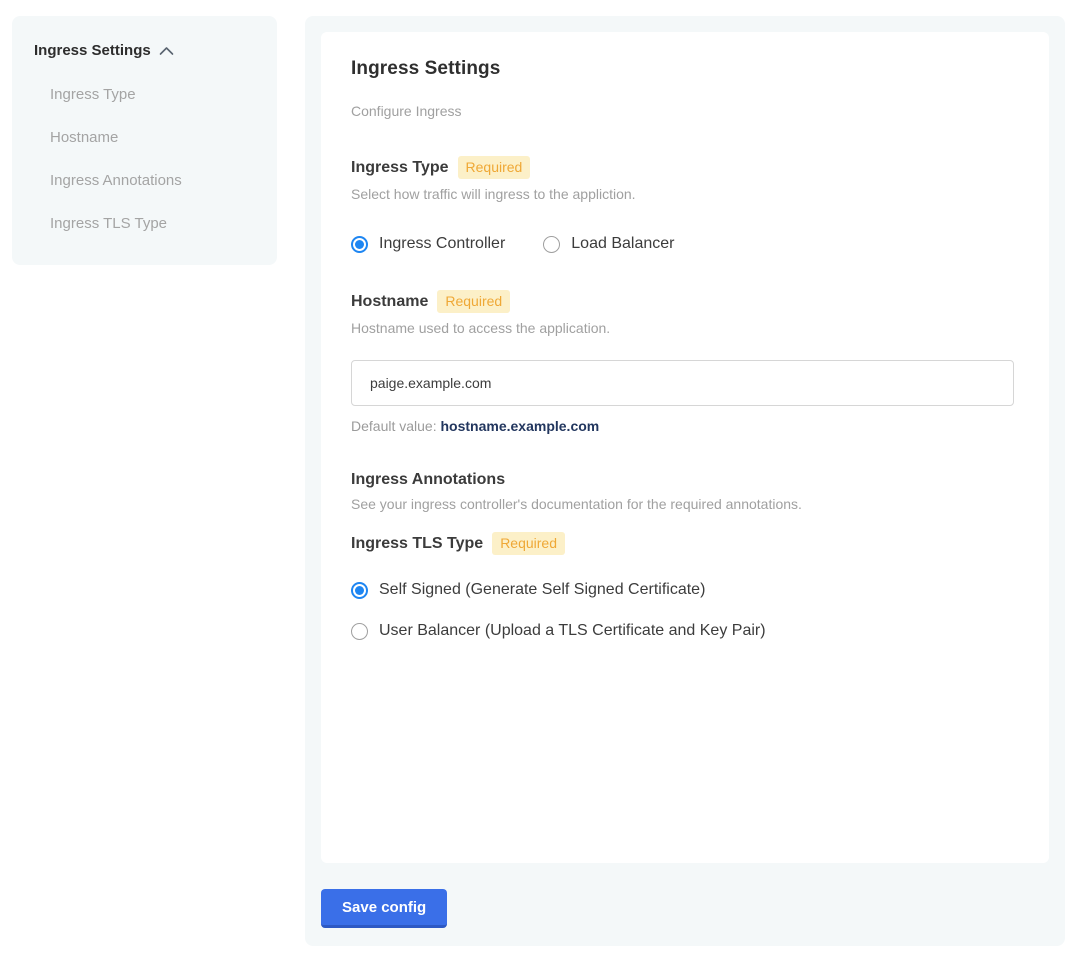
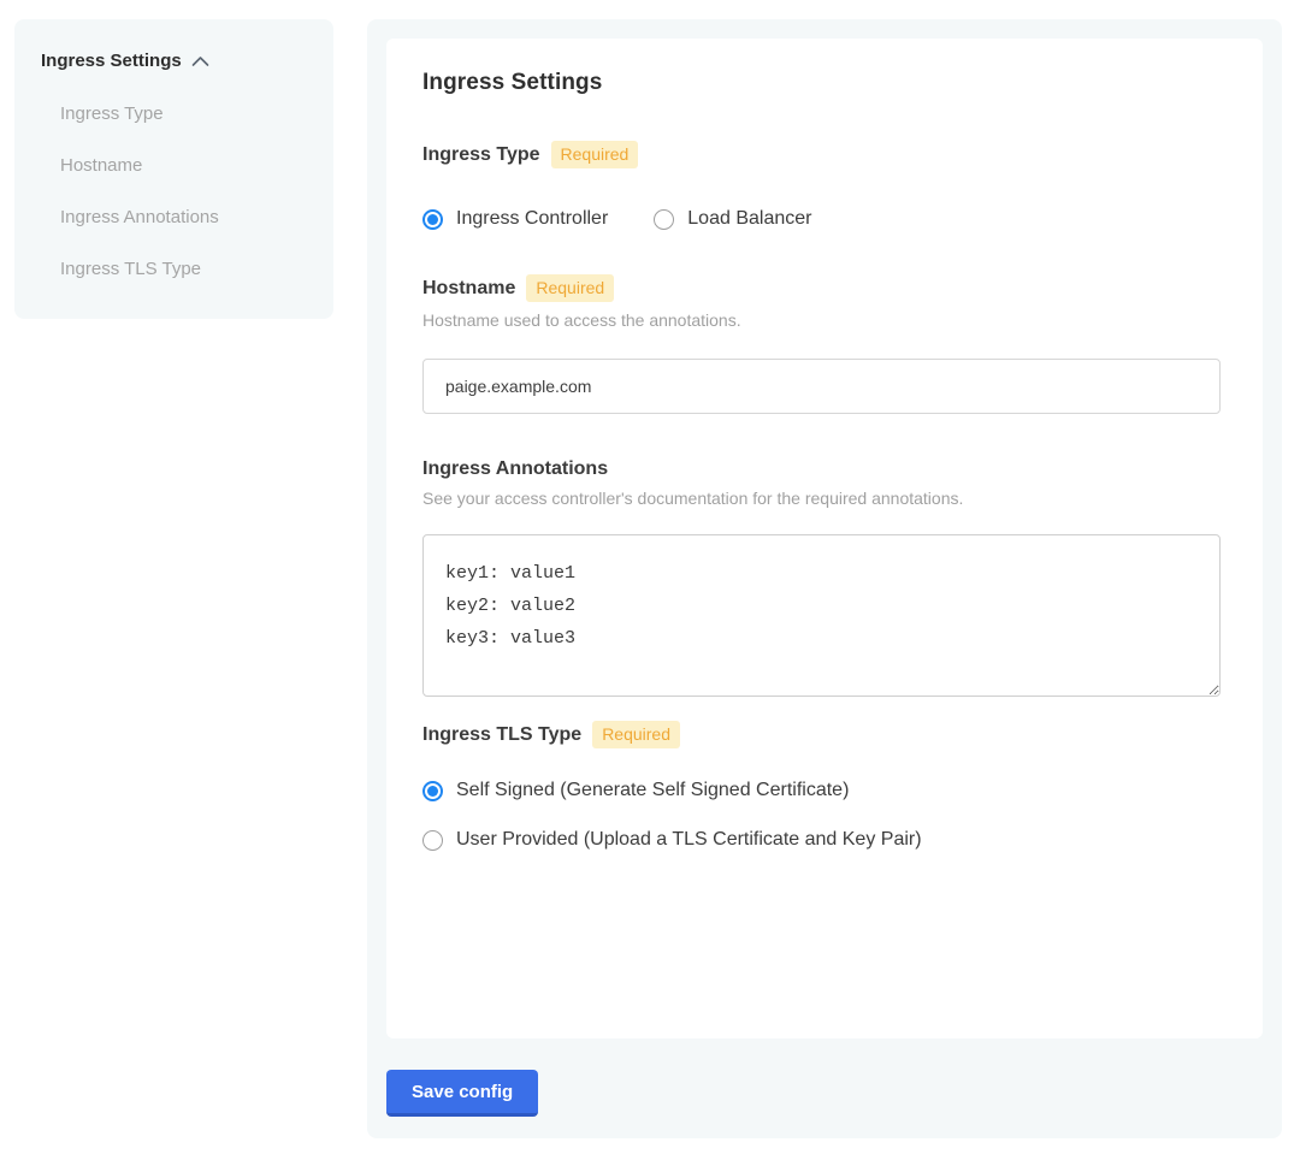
  Ingress Settings
  Ingress Type
  Hostname
  Ingress Annotations
  Ingress TLS Type
  Ingress Settings
- Configure Ingress
  Ingress Type
  Required
- Select how traffic will ingress to the appliction.
  Ingress Controller
  Load Balancer
  Hostname
  Required
- Hostname used to access the application.
+ Hostname used to access the annotations.
  paige.example.com
- Default value: hostname.example.com
  Ingress Annotations
- See your ingress controller's documentation for the required annotations.
+ See your access controller's documentation for the required annotations.
+ key1: value1
+ key2: value2
+ key3: value3
  Ingress TLS Type
  Required
  Self Signed (Generate Self Signed Certificate)
- User Balancer (Upload a TLS Certificate and Key Pair)
+ User Provided (Upload a TLS Certificate and Key Pair)
  Save config
